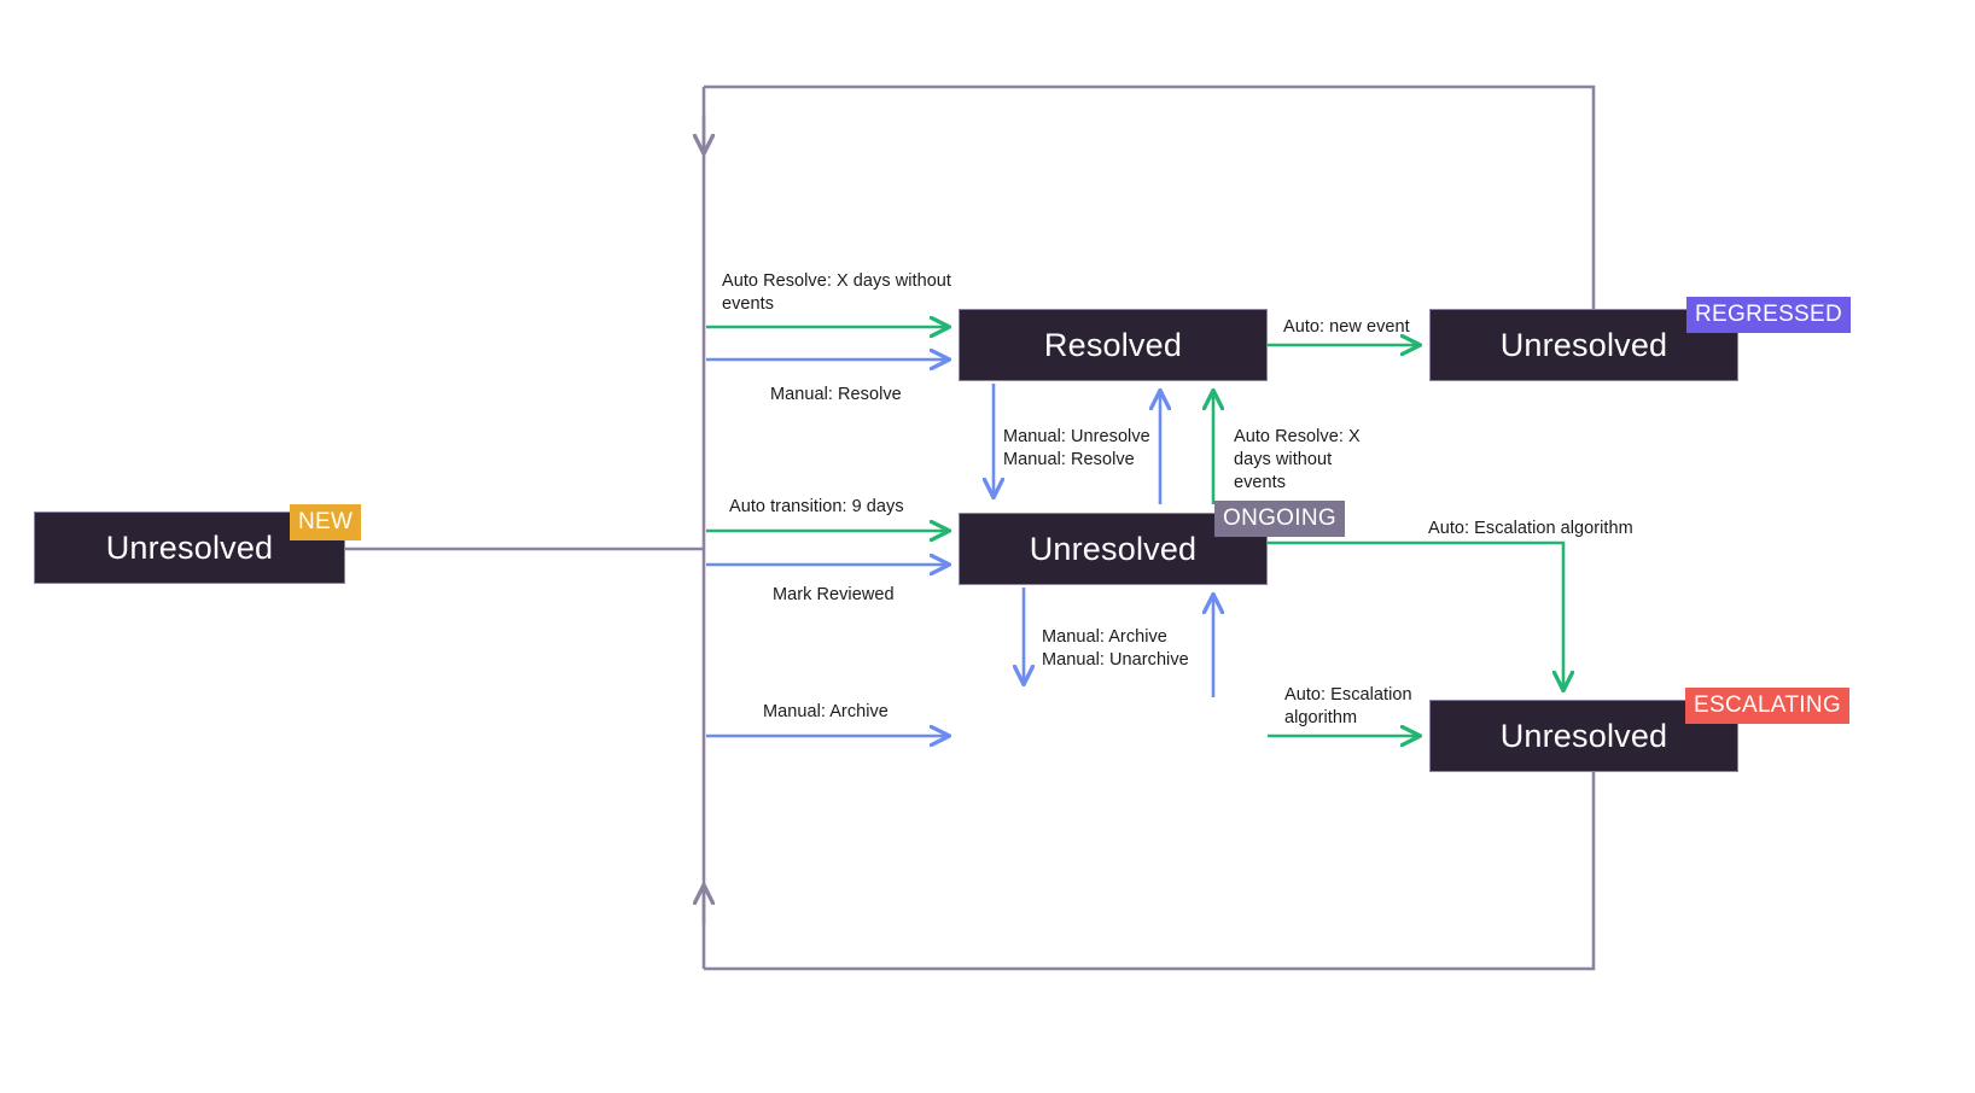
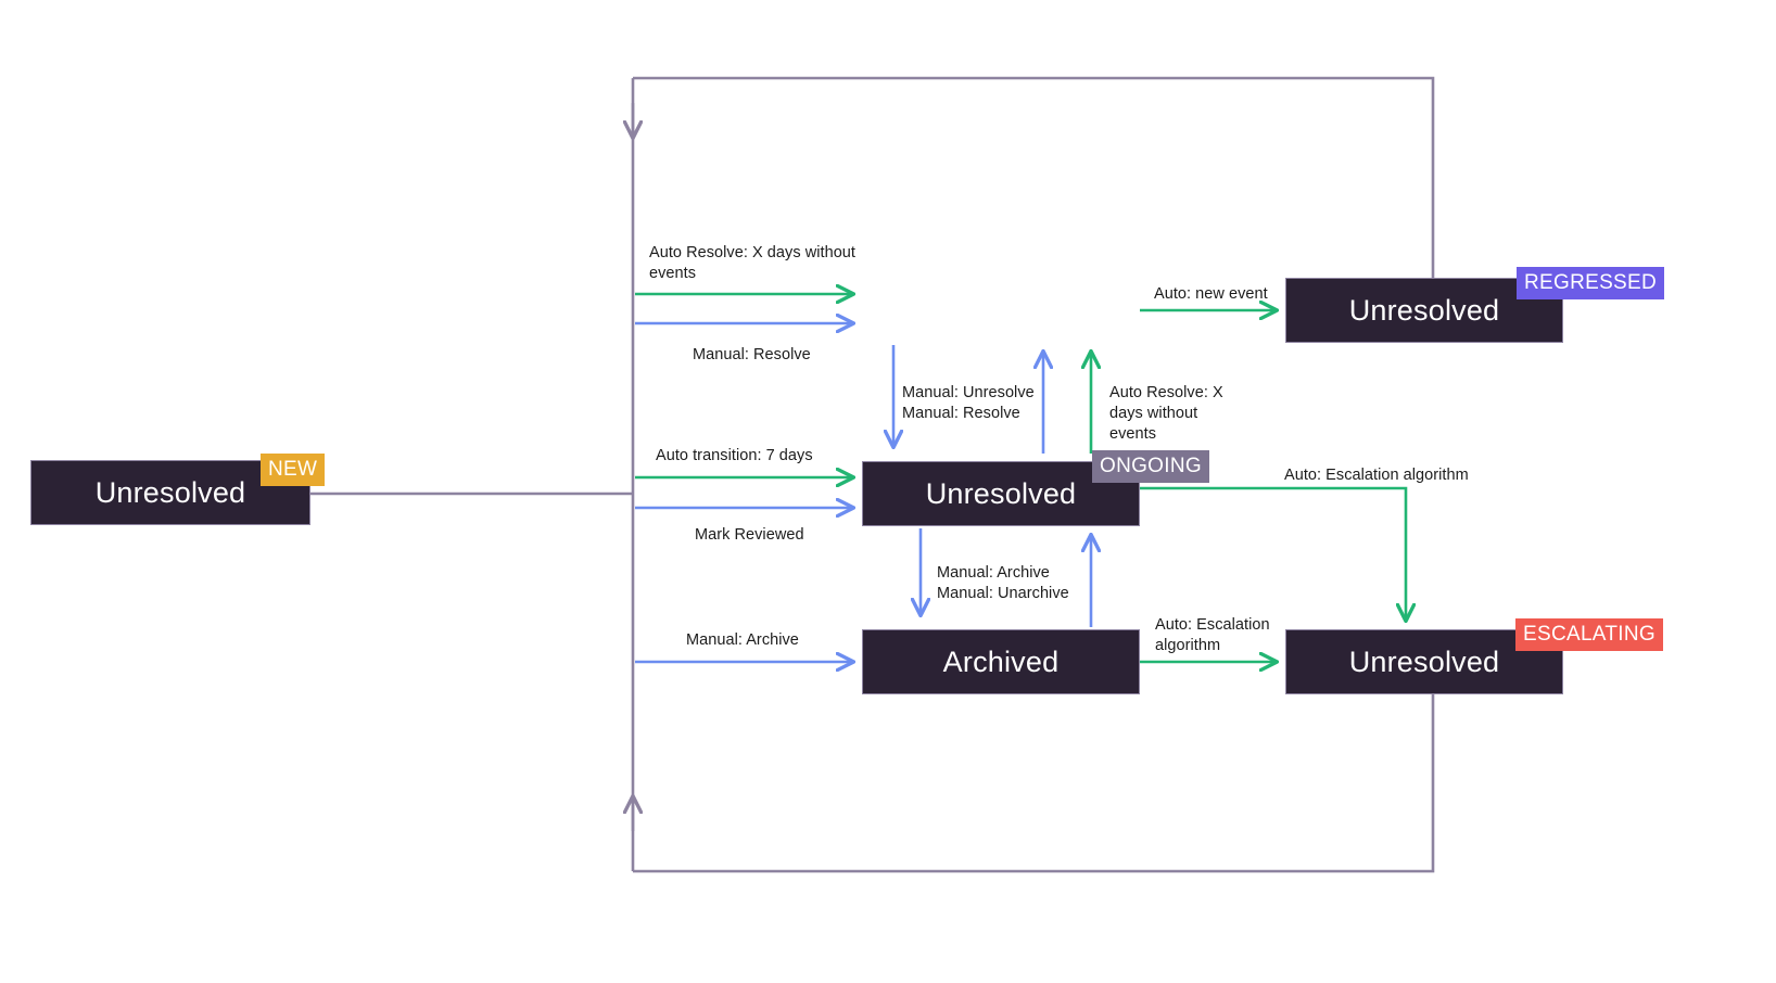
  Unresolved
- Resolved
  Unresolved
+ Archived
  Unresolved
  Unresolved
  NEW
  ONGOING
  REGRESSED
  ESCALATING
  Auto Resolve: X days without
  events
  Manual: Resolve
  Manual: Unresolve
  Manual: Resolve
  Auto Resolve: X
  days without
  events
  Auto: new event
- Auto transition: 9 days
+ Auto transition: 7 days
  Mark Reviewed
  Manual: Archive
  Manual: Unarchive
  Manual: Archive
  Auto: Escalation algorithm
  Auto: Escalation
  algorithm
